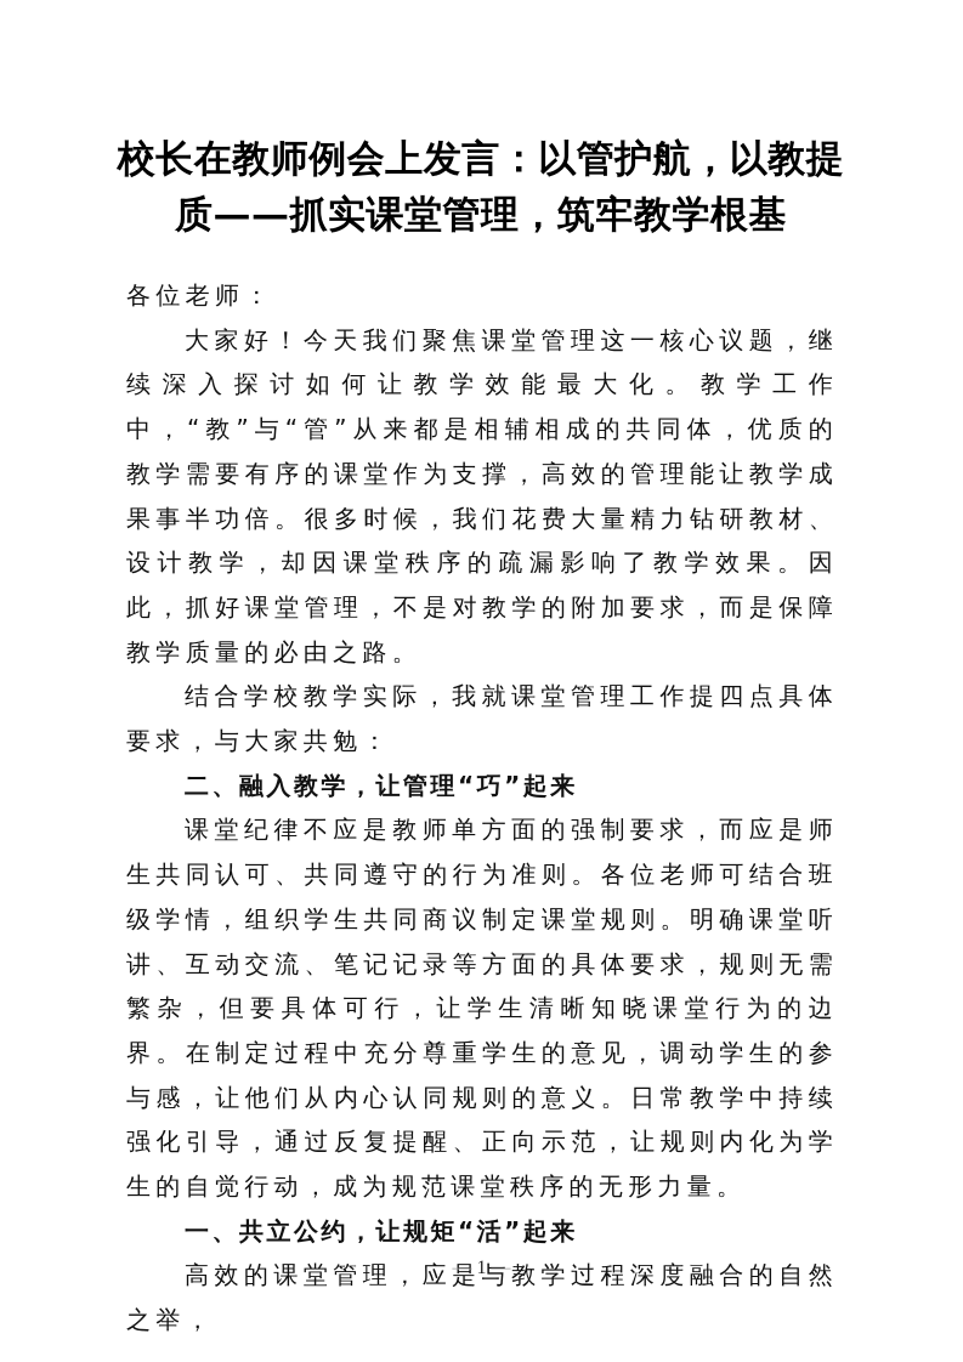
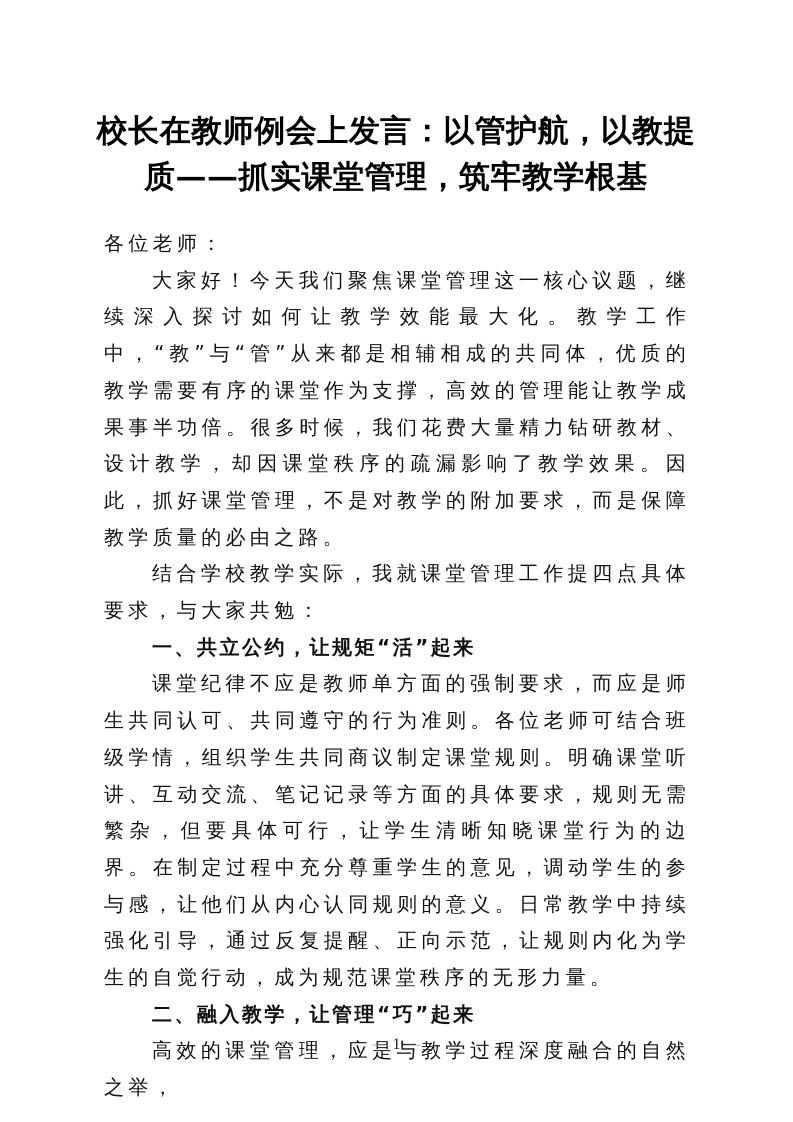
  校长在教师例会上发言：以管护航，以教提质——抓实课堂管理，筑牢教学根基
  各位老师：
  大家好！今天我们聚焦课堂管理这一核心议题，继续深入探讨如何让教学效能最大化。教学工作中，“教”与“管”从来都是相辅相成的共同体，优质的教学需要有序的课堂作为支撑，高效的管理能让教学成果事半功倍。很多时候，我们花费大量精力钻研教材、设计教学，却因课堂秩序的疏漏影响了教学效果。因此，抓好课堂管理，不是对教学的附加要求，而是保障教学质量的必由之路。
  结合学校教学实际，我就课堂管理工作提四点具体要求，与大家共勉：
- 二、融入教学，让管理“巧”起来
+ 一、共立公约，让规矩“活”起来
  课堂纪律不应是教师单方面的强制要求，而应是师生共同认可、共同遵守的行为准则。各位老师可结合班级学情，组织学生共同商议制定课堂规则。明确课堂听讲、互动交流、笔记记录等方面的具体要求，规则无需繁杂，但要具体可行，让学生清晰知晓课堂行为的边界。在制定过程中充分尊重学生的意见，调动学生的参与感，让他们从内心认同规则的意义。日常教学中持续强化引导，通过反复提醒、正向示范，让规则内化为学生的自觉行动，成为规范课堂秩序的无形力量。
- 一、共立公约，让规矩“活”起来
+ 二、融入教学，让管理“巧”起来
  高效的课堂管理，应是与教学过程深度融合的自然之举，
  — 1 —
